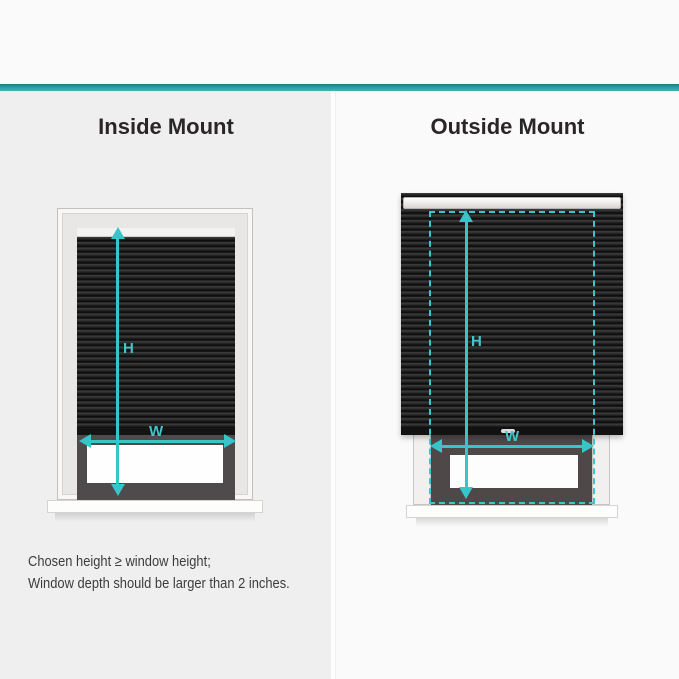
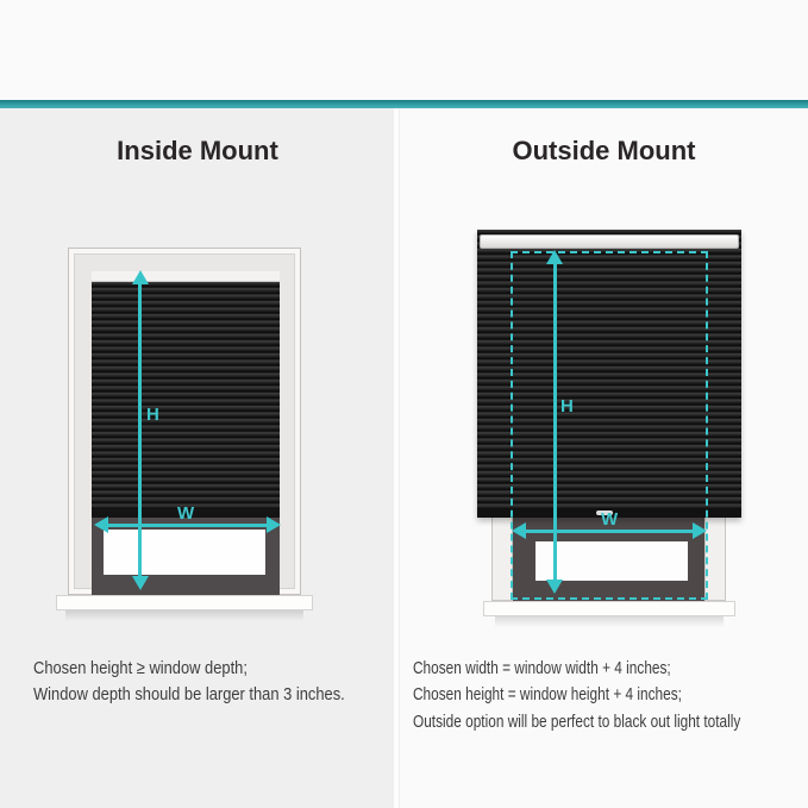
  Inside Mount
  Outside Mount
  H
  W
  H
  W
- Chosen height ≥ window height;
+ Chosen height ≥ window depth;
- Window depth should be larger than 2 inches.
+ Window depth should be larger than 3 inches.
+ Chosen width = window width + 4 inches;
+ Chosen height = window height + 4 inches;
+ Outside option will be perfect to black out light totally
